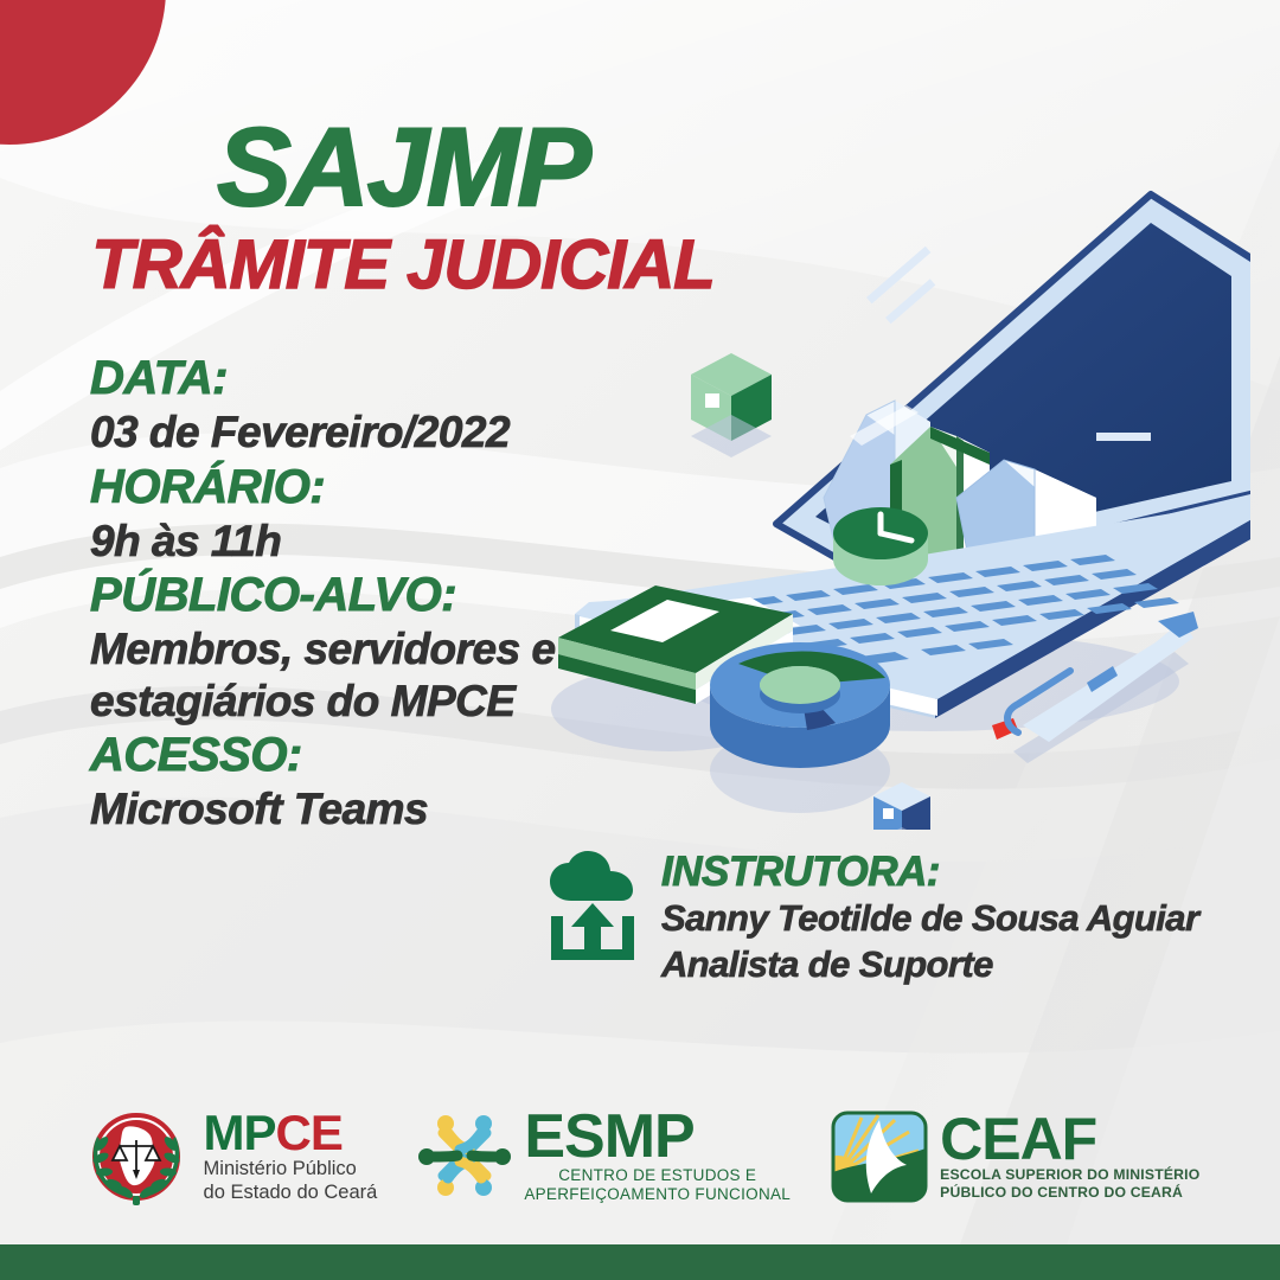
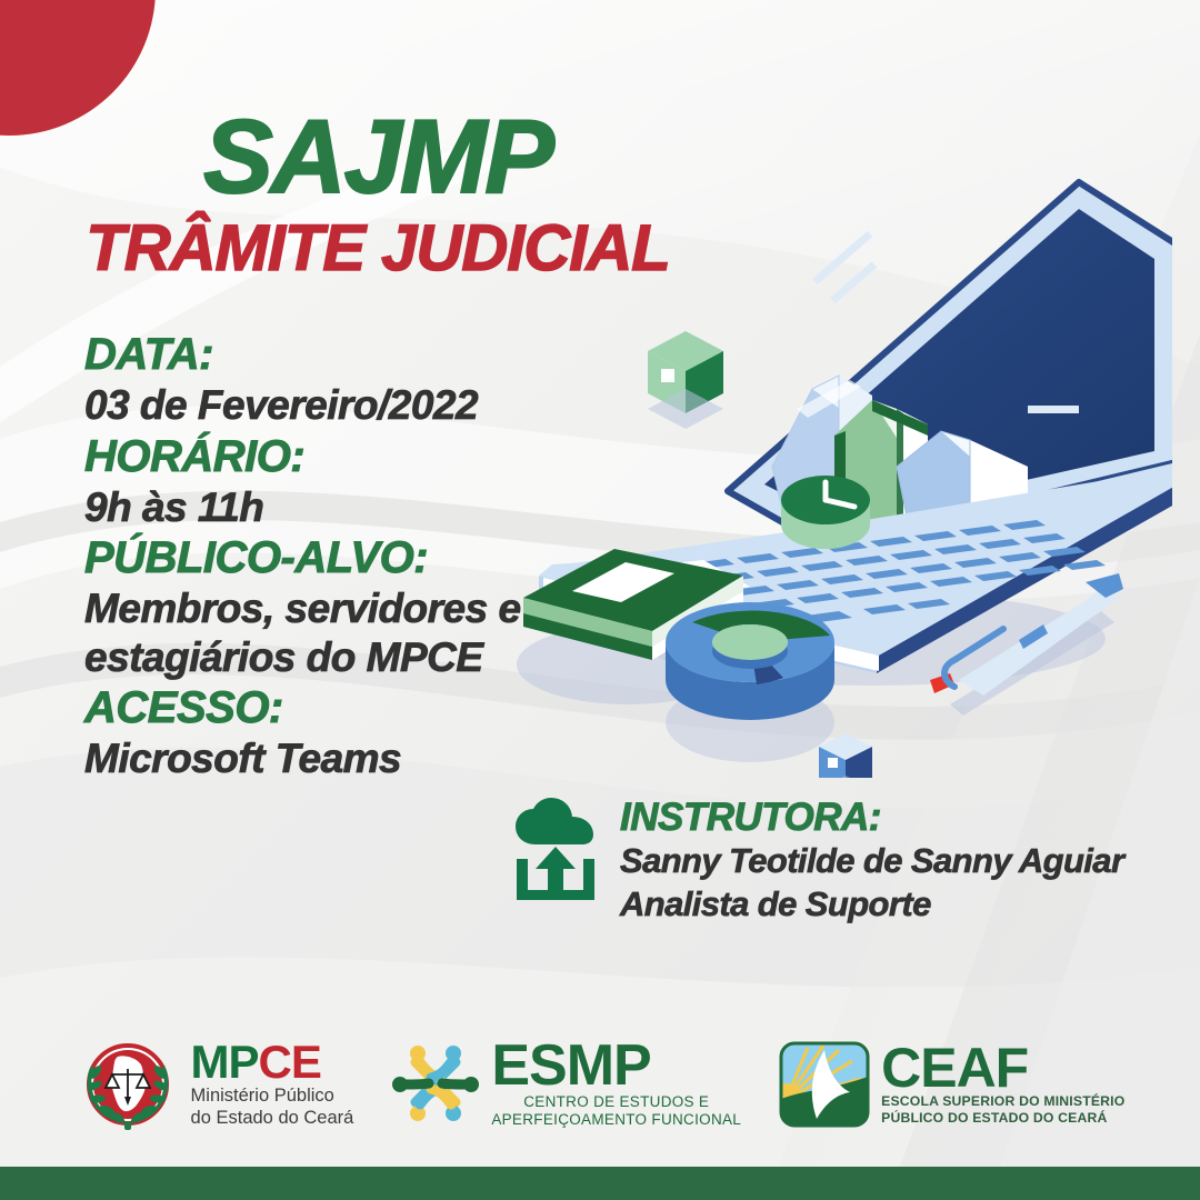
  SAJMP
  TRÂMITE JUDICIAL
  DATA:
  03 de Fevereiro/2022
  HORÁRIO:
  9h às 11h
  PÚBLICO-ALVO:
  Membros, servidores e
  estagiários do MPCE
  ACESSO:
  Microsoft Teams
  INSTRUTORA:
- Sanny Teotilde de Sousa Aguiar
+ Sanny Teotilde de Sanny Aguiar
  Analista de Suporte
  MPCE
  Ministério Público
  do Estado do Ceará
  ESMP
  CENTRO DE ESTUDOS E
  APERFEIÇOAMENTO FUNCIONAL
  CEAF
  ESCOLA SUPERIOR DO MINISTÉRIO
- PÚBLICO DO CENTRO DO CEARÁ
+ PÚBLICO DO ESTADO DO CEARÁ
